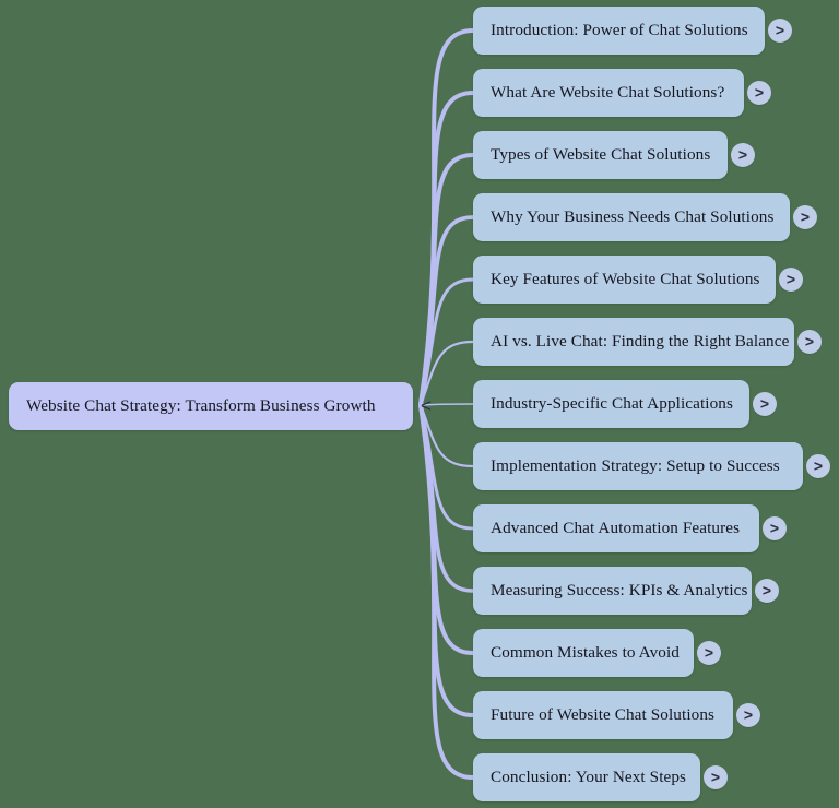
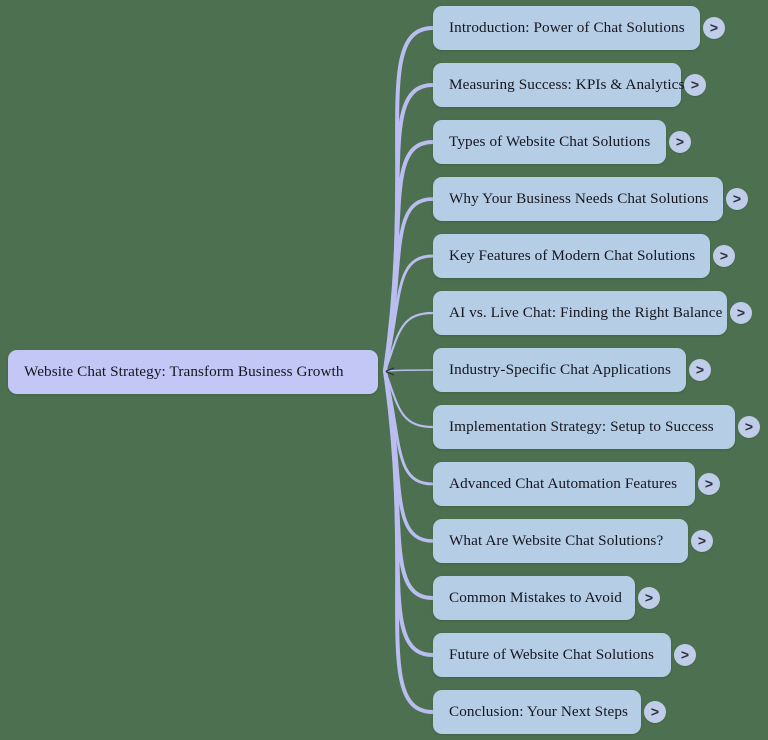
  Website Chat Strategy: Transform Business Growth
  <
  Introduction: Power of Chat Solutions
  >
- What Are Website Chat Solutions?
+ Measuring Success: KPIs & Analytics
  >
  Types of Website Chat Solutions
  >
  Why Your Business Needs Chat Solutions
  >
- Key Features of Website Chat Solutions
+ Key Features of Modern Chat Solutions
  >
  AI vs. Live Chat: Finding the Right Balance
  >
  Industry-Specific Chat Applications
  >
  Implementation Strategy: Setup to Success
  >
  Advanced Chat Automation Features
  >
- Measuring Success: KPIs & Analytics
+ What Are Website Chat Solutions?
  >
  Common Mistakes to Avoid
  >
  Future of Website Chat Solutions
  >
  Conclusion: Your Next Steps
  >
